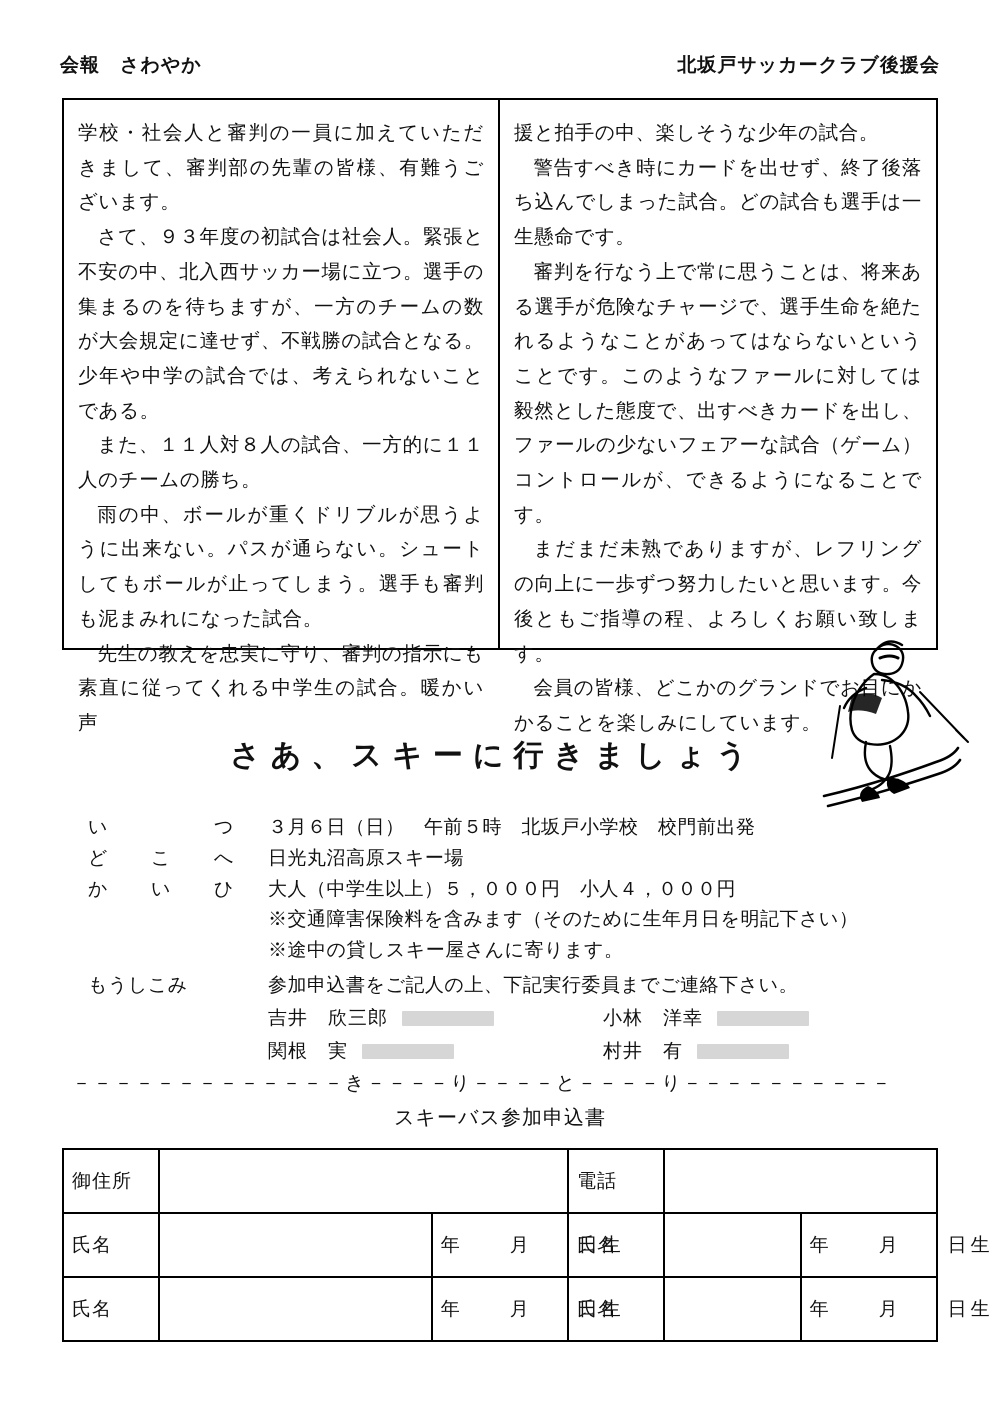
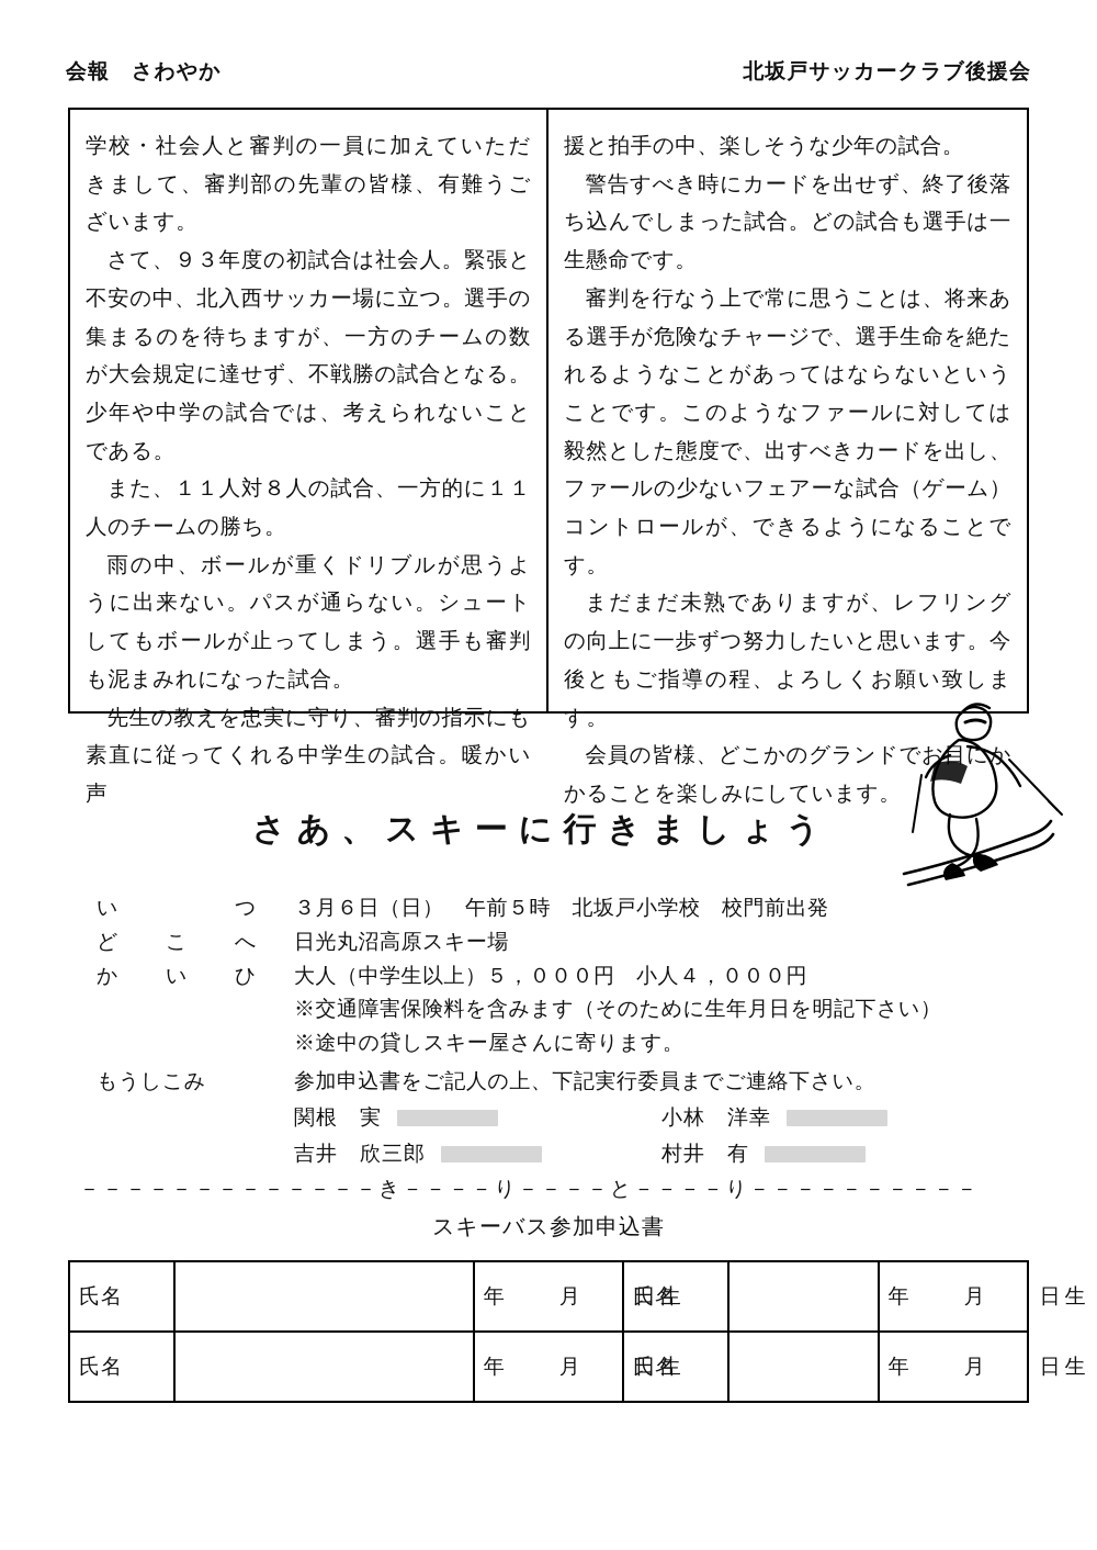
  会報 さわやか
  北坂戸サッカークラブ後援会
  学校・社会人と審判の一員に加えていただきまして、審判部の先輩の皆様、有難うございます。
  さて、９３年度の初試合は社会人。緊張と不安の中、北入西サッカー場に立つ。選手の集まるのを待ちますが、一方のチームの数が大会規定に達せず、不戦勝の試合となる。少年や中学の試合では、考えられないことである。
  また、１１人対８人の試合、一方的に１１人のチームの勝ち。
  雨の中、ボールが重くドリブルが思うように出来ない。パスが通らない。シュートしてもボールが止ってしまう。選手も審判も泥まみれになった試合。
  先生の教えを忠実に守り、審判の指示にも素直に従ってくれる中学生の試合。暖かい声
  援と拍手の中、楽しそうな少年の試合。
  警告すべき時にカードを出せず、終了後落ち込んでしまった試合。どの試合も選手は一生懸命です。
  審判を行なう上で常に思うことは、将来ある選手が危険なチャージで、選手生命を絶たれるようなことがあってはならないということです。このようなファールに対しては毅然とした態度で、出すべきカードを出し、ファールの少ないフェアーな試合（ゲーム）コントロールが、できるようになることです。
  まだまだ未熟でありますが、レフリングの向上に一歩ずつ努力したいと思います。今後ともご指導の程、よろしくお願い致します。
  会員の皆様、どこかのグランドでお目にかかることを楽しみにしています。
  さあ、スキーに行きましょう
  い
  つ
  ３月６日（日） 午前５時 北坂戸小学校 校門前出発
  ど
  こ
  へ
  日光丸沼高原スキー場
  か
  い
  ひ
  大人（中学生以上）５，０００円 小人４，０００円
  ※交通障害保険料を含みます（そのために生年月日を明記下さい）
  ※途中の貸しスキー屋さんに寄ります。
  もうしこみ
  参加申込書をご記人の上、下記実行委員までご連絡下さい。
- 吉井 欣三郎
+ 関根 実
  小林 洋幸
- 関根 実
+ 吉井 欣三郎
  村井 有
  －－－－－－－－－－－－－き－－－－り－－－－と－－－－り－－－－－－－－－－
  スキーバス参加申込書
- 御住所		電話
  氏名		年 月 日生	氏名		年 月 日生
  氏名		年 月 日生	氏名		年 月 日生
